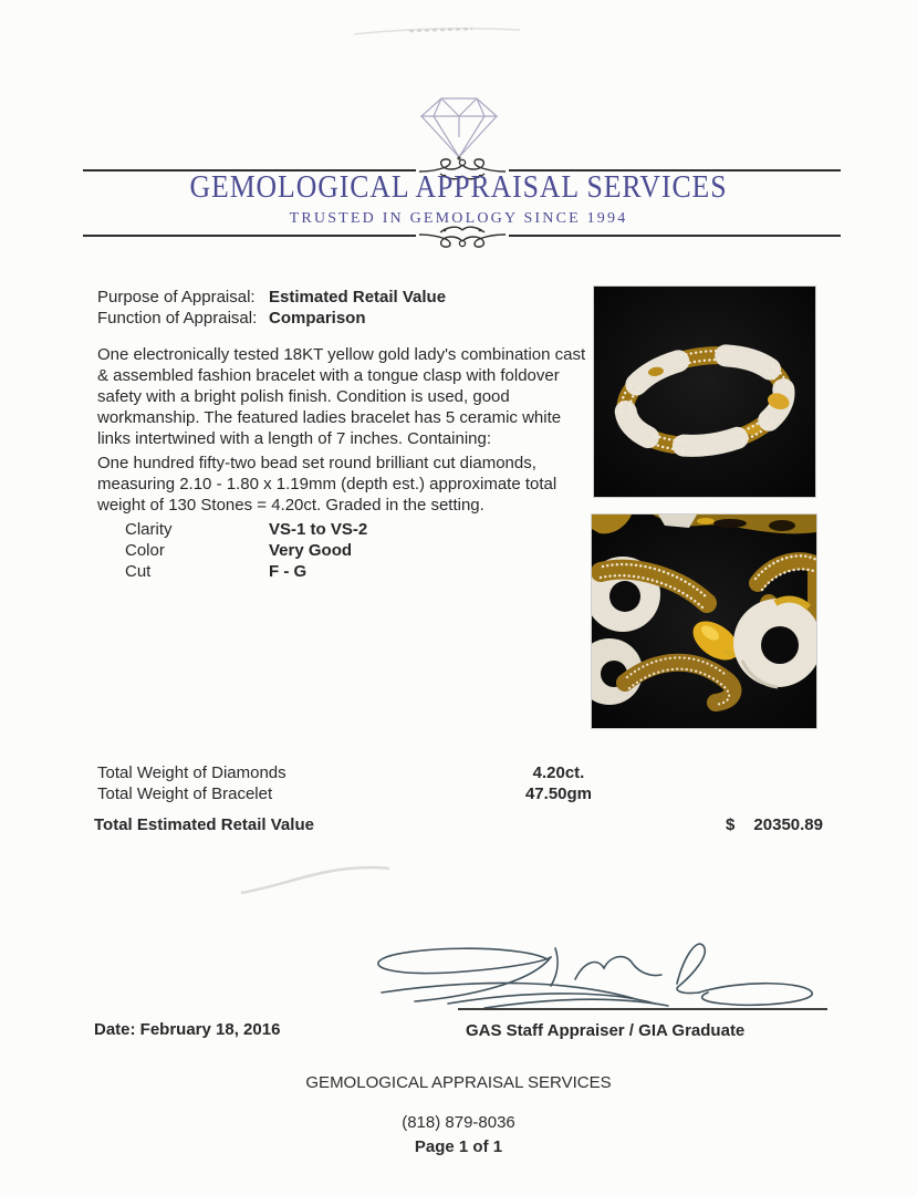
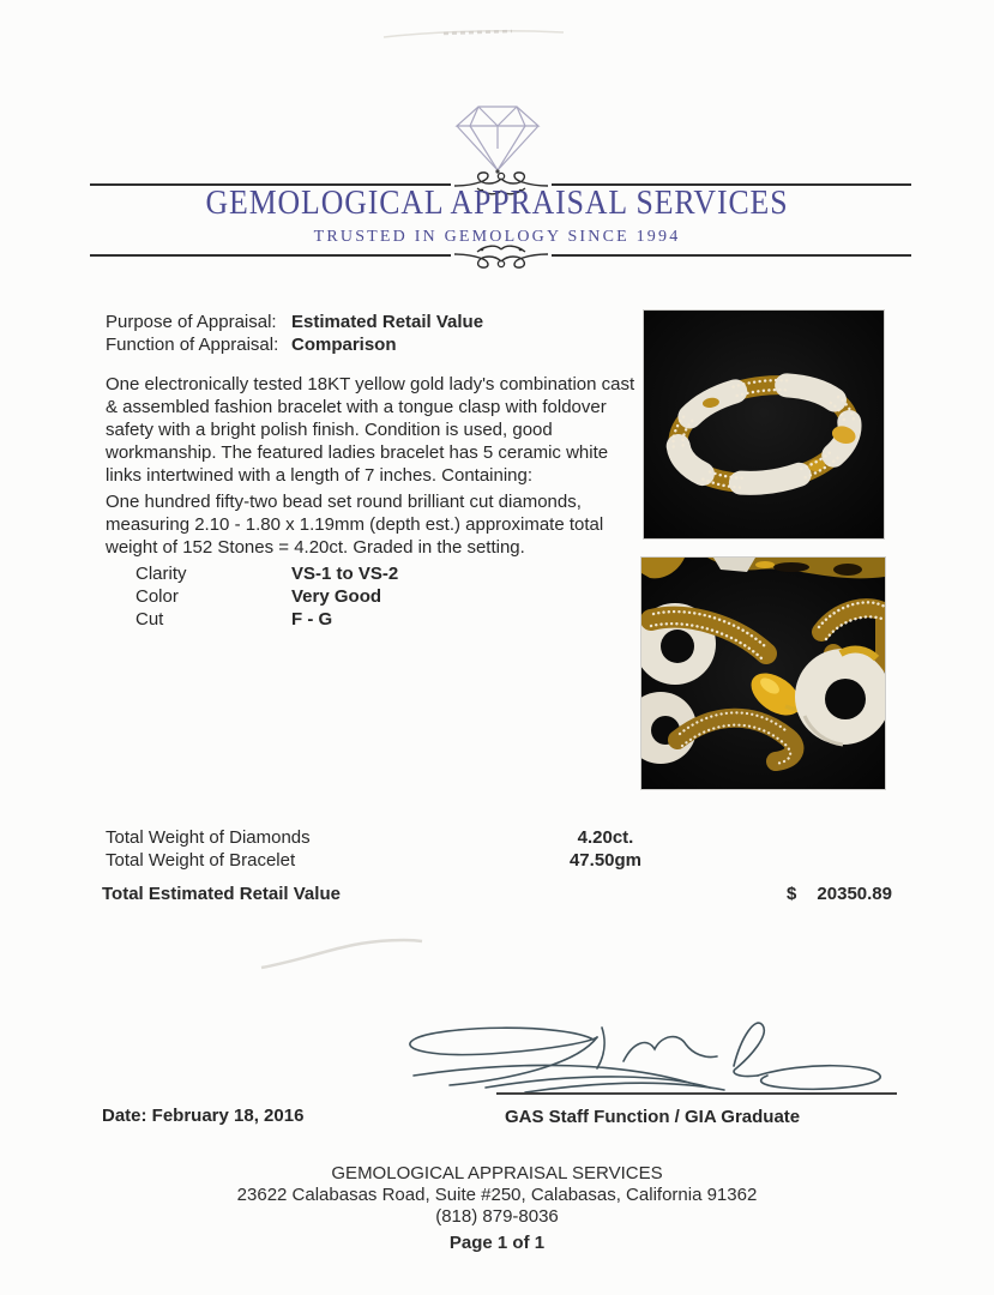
  GEMOLOGICAL APPRAISAL SERVICES
  TRUSTED IN GEMOLOGY SINCE 1994
  Purpose of Appraisal:
  Estimated Retail Value
  Function of Appraisal:
  Comparison
  One electronically tested 18KT yellow gold lady's combination cast & assembled fashion bracelet with a tongue clasp with foldover safety with a bright polish finish. Condition is used, good workmanship. The featured ladies bracelet has 5 ceramic white links intertwined with a length of 7 inches. Containing:
- One hundred fifty-two bead set round brilliant cut diamonds, measuring 2.10 - 1.80 x 1.19mm (depth est.) approximate total weight of 130 Stones = 4.20ct. Graded in the setting.
+ One hundred fifty-two bead set round brilliant cut diamonds, measuring 2.10 - 1.80 x 1.19mm (depth est.) approximate total weight of 152 Stones = 4.20ct. Graded in the setting.
  Clarity
  VS-1 to VS-2
  Color
  Very Good
  Cut
  F - G
  Total Weight of Diamonds
  Total Weight of Bracelet
  4.20ct.
  47.50gm
  Total Estimated Retail Value
  $
  20350.89
  Date: February 18, 2016
- GAS Staff Appraiser / GIA Graduate
+ GAS Staff Function / GIA Graduate
  GEMOLOGICAL APPRAISAL SERVICES
+ 23622 Calabasas Road, Suite #250, Calabasas, California 91362
  (818) 879-8036
  Page 1 of 1
